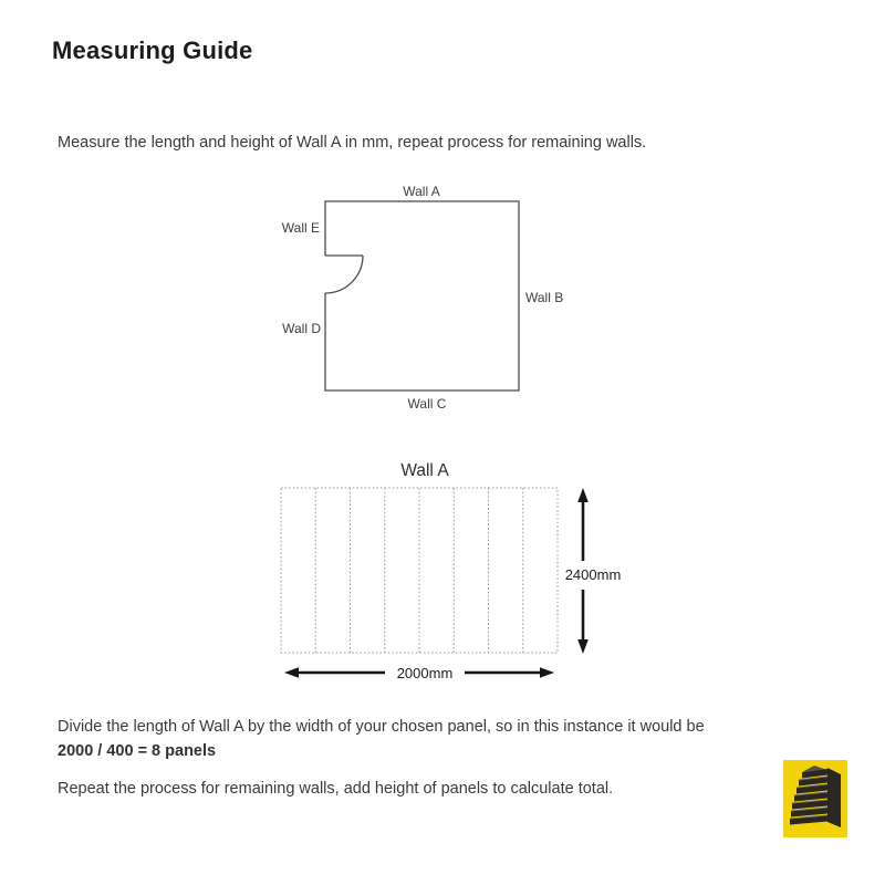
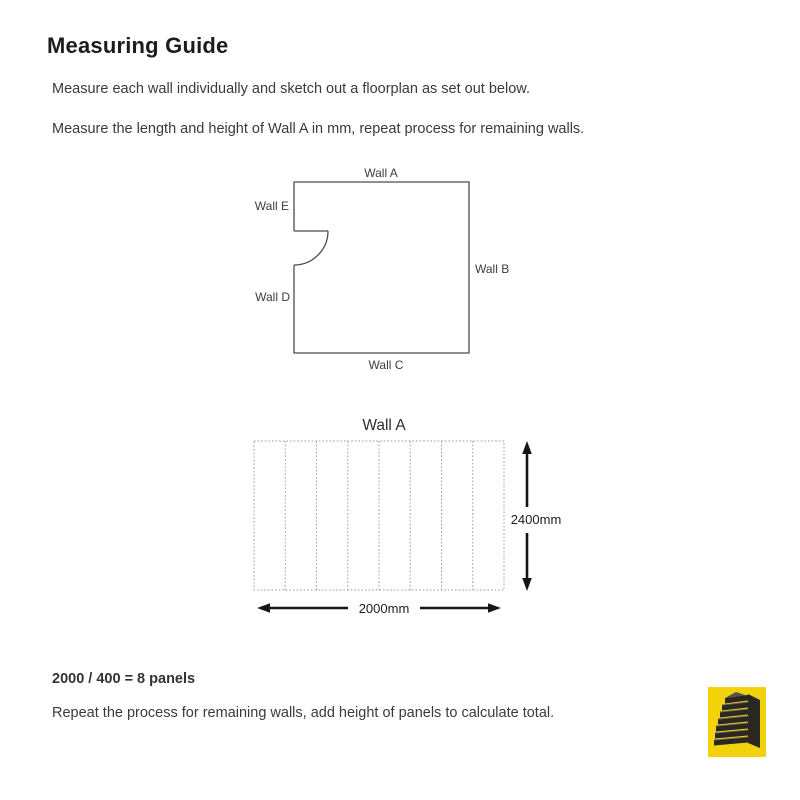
  Measuring Guide
+ Measure each wall individually and sketch out a floorplan as set out below.
  Measure the length and height of Wall A in mm, repeat process for remaining walls.
  Wall A
  Wall E
  Wall B
  Wall D
  Wall C
  Wall A
  2400mm
  2000mm
- Divide the length of Wall A by the width of your chosen panel, so in this instance it would be
  2000 / 400 = 8 panels
  Repeat the process for remaining walls, add height of panels to calculate total.
